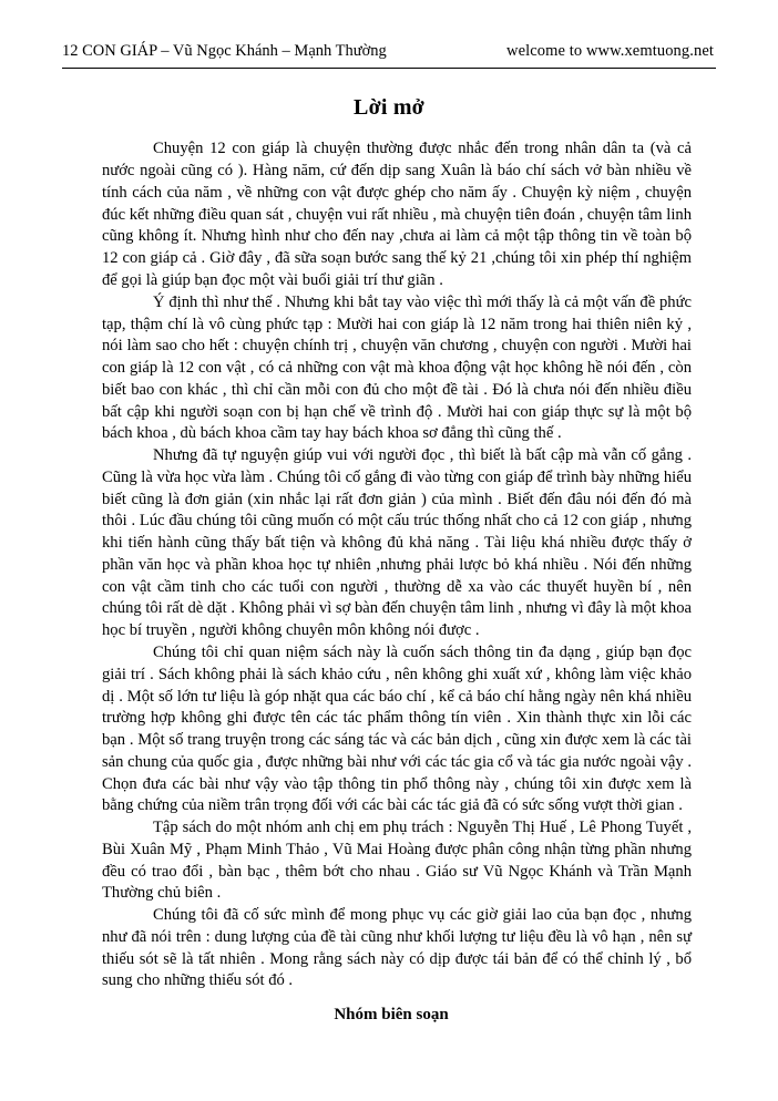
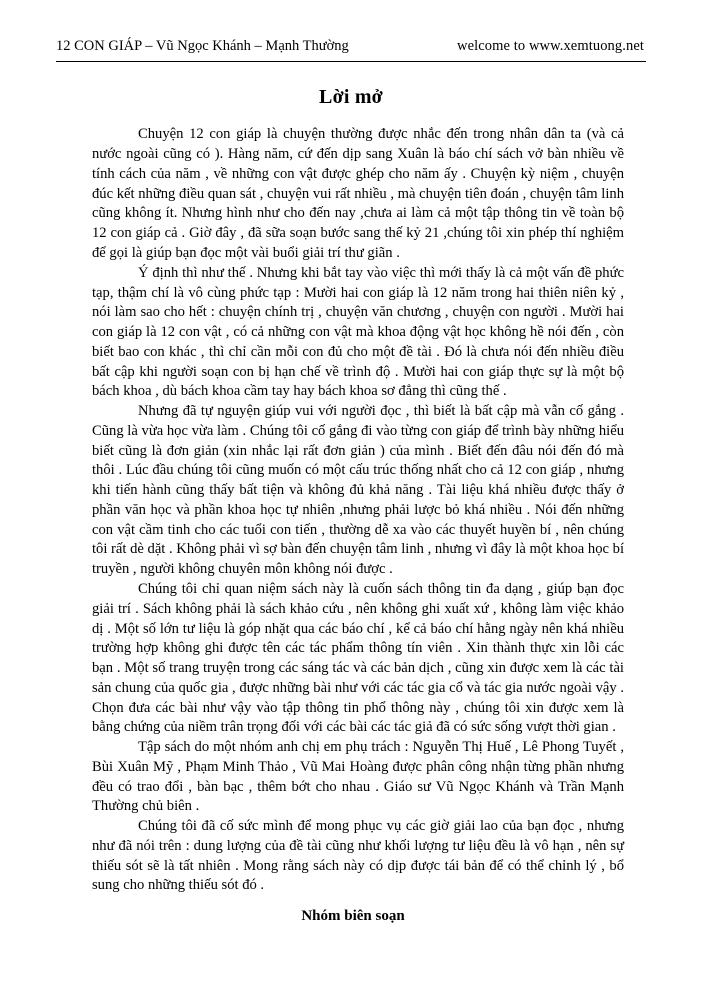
  12 CON GIÁP – Vũ Ngọc Khánh – Mạnh Thường
  welcome to www.xemtuong.net
  Lời mở
  Chuyện 12 con giáp là chuyện thường được nhắc đến trong nhân dân ta (và cả nước ngoài cũng có ). Hàng năm, cứ đến dịp sang Xuân là báo chí sách vở bàn nhiều về tính cách của năm , về những con vật được ghép cho năm ấy . Chuyện kỳ niệm , chuyện đúc kết những điều quan sát , chuyện vui rất nhiều , mà chuyện tiên đoán , chuyện tâm linh cũng không ít. Nhưng hình như cho đến nay ,chưa ai làm cả một tập thông tin về toàn bộ 12 con giáp cả . Giờ đây , đã sữa soạn bước sang thế kỷ 21 ,chúng tôi xin phép thí nghiệm để gọi là giúp bạn đọc một vài buổi giải trí thư giãn .
  Ý định thì như thế . Nhưng khi bắt tay vào việc thì mới thấy là cả một vấn đề phức tạp, thậm chí là vô cùng phức tạp : Mười hai con giáp là 12 năm trong hai thiên niên kỷ , nói làm sao cho hết : chuyện chính trị , chuyện văn chương , chuyện con người . Mười hai con giáp là 12 con vật , có cả những con vật mà khoa động vật học không hề nói đến , còn biết bao con khác , thì chỉ cần mỗi con đủ cho một đề tài . Đó là chưa nói đến nhiều điều bất cập khi người soạn con bị hạn chế về trình độ . Mười hai con giáp thực sự là một bộ bách khoa , dù bách khoa cầm tay hay bách khoa sơ đẳng thì cũng thế .
- Nhưng đã tự nguyện giúp vui với người đọc , thì biết là bất cập mà vẫn cố gắng . Cũng là vừa học vừa làm . Chúng tôi cố gắng đi vào từng con giáp để trình bày những hiểu biết cũng là đơn giản (xin nhắc lại rất đơn giản ) của mình . Biết đến đâu nói đến đó mà thôi . Lúc đầu chúng tôi cũng muốn có một cấu trúc thống nhất cho cả 12 con giáp , nhưng khi tiến hành cũng thấy bất tiện và không đủ khả năng . Tài liệu khá nhiều được thấy ở phần văn học và phần khoa học tự nhiên ,nhưng phải lược bỏ khá nhiều . Nói đến những con vật cầm tinh cho các tuổi con người , thường dễ xa vào các thuyết huyền bí , nên chúng tôi rất dè dặt . Không phải vì sợ bàn đến chuyện tâm linh , nhưng vì đây là một khoa học bí truyền , người không chuyên môn không nói được .
+ Nhưng đã tự nguyện giúp vui với người đọc , thì biết là bất cập mà vẫn cố gắng . Cũng là vừa học vừa làm . Chúng tôi cố gắng đi vào từng con giáp để trình bày những hiểu biết cũng là đơn giản (xin nhắc lại rất đơn giản ) của mình . Biết đến đâu nói đến đó mà thôi . Lúc đầu chúng tôi cũng muốn có một cấu trúc thống nhất cho cả 12 con giáp , nhưng khi tiến hành cũng thấy bất tiện và không đủ khả năng . Tài liệu khá nhiều được thấy ở phần văn học và phần khoa học tự nhiên ,nhưng phải lược bỏ khá nhiều . Nói đến những con vật cầm tinh cho các tuổi con tiến , thường dễ xa vào các thuyết huyền bí , nên chúng tôi rất dè dặt . Không phải vì sợ bàn đến chuyện tâm linh , nhưng vì đây là một khoa học bí truyền , người không chuyên môn không nói được .
  Chúng tôi chỉ quan niệm sách này là cuốn sách thông tin đa dạng , giúp bạn đọc giải trí . Sách không phải là sách khảo cứu , nên không ghi xuất xứ , không làm việc khảo dị . Một số lớn tư liệu là góp nhặt qua các báo chí , kể cả báo chí hằng ngày nên khá nhiều trường hợp không ghi được tên các tác phẩm thông tín viên . Xin thành thực xin lỗi các bạn . Một số trang truyện trong các sáng tác và các bản dịch , cũng xin được xem là các tài sản chung của quốc gia , được những bài như với các tác gia cổ và tác gia nước ngoài vậy . Chọn đưa các bài như vậy vào tập thông tin phổ thông này , chúng tôi xin được xem là bằng chứng của niềm trân trọng đối với các bài các tác giả đã có sức sống vượt thời gian .
  Tập sách do một nhóm anh chị em phụ trách : Nguyễn Thị Huế , Lê Phong Tuyết , Bùi Xuân Mỹ , Phạm Minh Thảo , Vũ Mai Hoàng được phân công nhận từng phần nhưng đều có trao đổi , bàn bạc , thêm bớt cho nhau . Giáo sư Vũ Ngọc Khánh và Trần Mạnh Thường chủ biên .
  Chúng tôi đã cố sức mình để mong phục vụ các giờ giải lao của bạn đọc , nhưng như đã nói trên : dung lượng của đề tài cũng như khối lượng tư liệu đều là vô hạn , nên sự thiếu sót sẽ là tất nhiên . Mong rằng sách này có dịp được tái bản để có thể chỉnh lý , bổ sung cho những thiếu sót đó .
  Nhóm biên soạn
